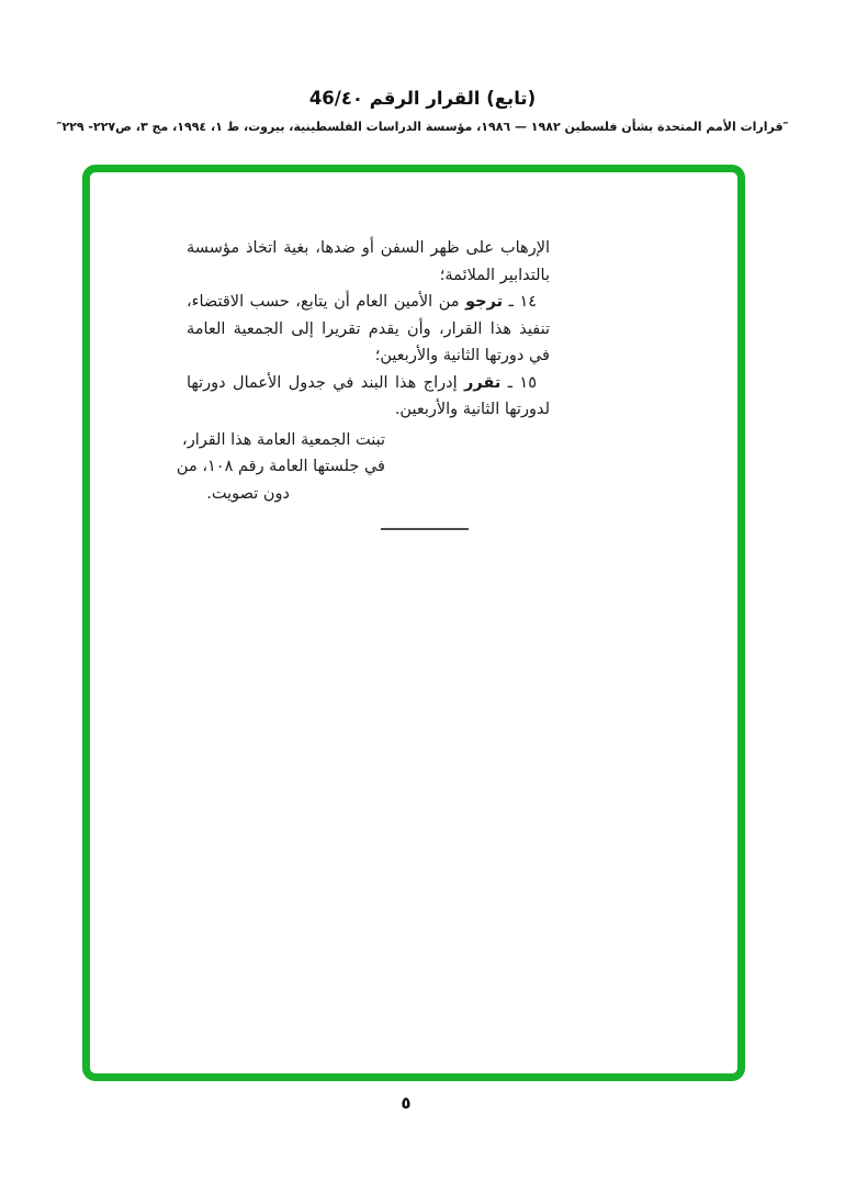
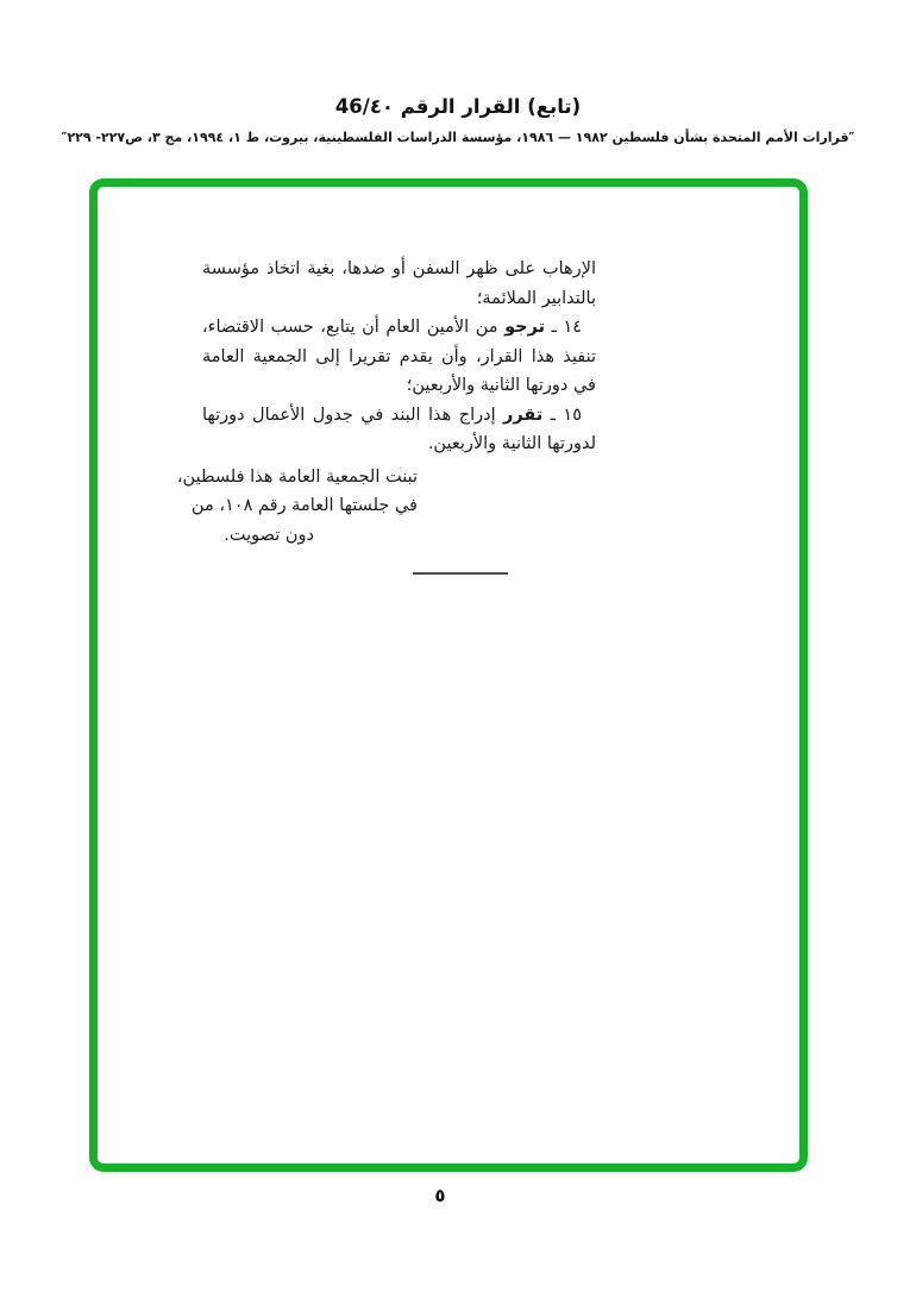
  (تابع) القرار الرقم 46/٤٠
  ″قرارات الأمم المتحدة بشأن فلسطين ١٩٨٢ — ١٩٨٦، مؤسسة الدراسات الفلسطينية، بيروت، ط ١، ١٩٩٤، مج ٣، ص٢٢٧- ٢٢٩″
  الإرهاب على ظهر السفن أو ضدها، بغية اتخاذ مؤسسة بالتدابير الملائمة؛
  ١٤ ـ ترجو من الأمين العام أن يتابع، حسب الاقتضاء، تنفيذ هذا القرار، وأن يقدم تقريرا إلى الجمعية العامة في دورتها الثانية والأربعين؛
  ١٥ ـ تقرر إدراج هذا البند في جدول الأعمال دورتها لدورتها الثانية والأربعين.
- تبنت الجمعية العامة هذا القرار،
+ تبنت الجمعية العامة هذا فلسطين،
  في جلستها العامة رقم ١٠٨، من
  دون تصويت.
  ٥
